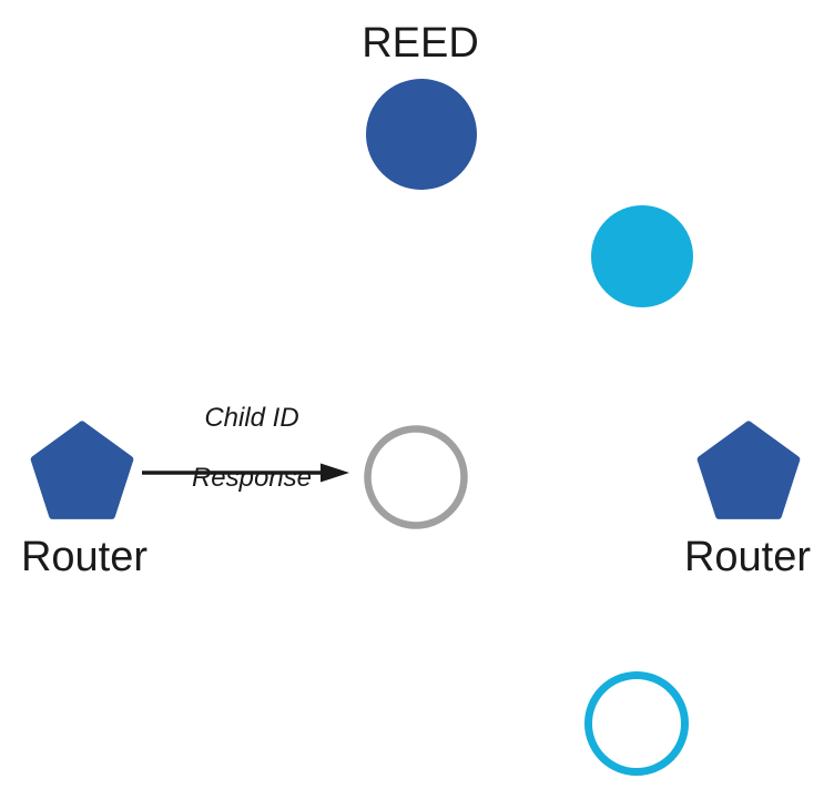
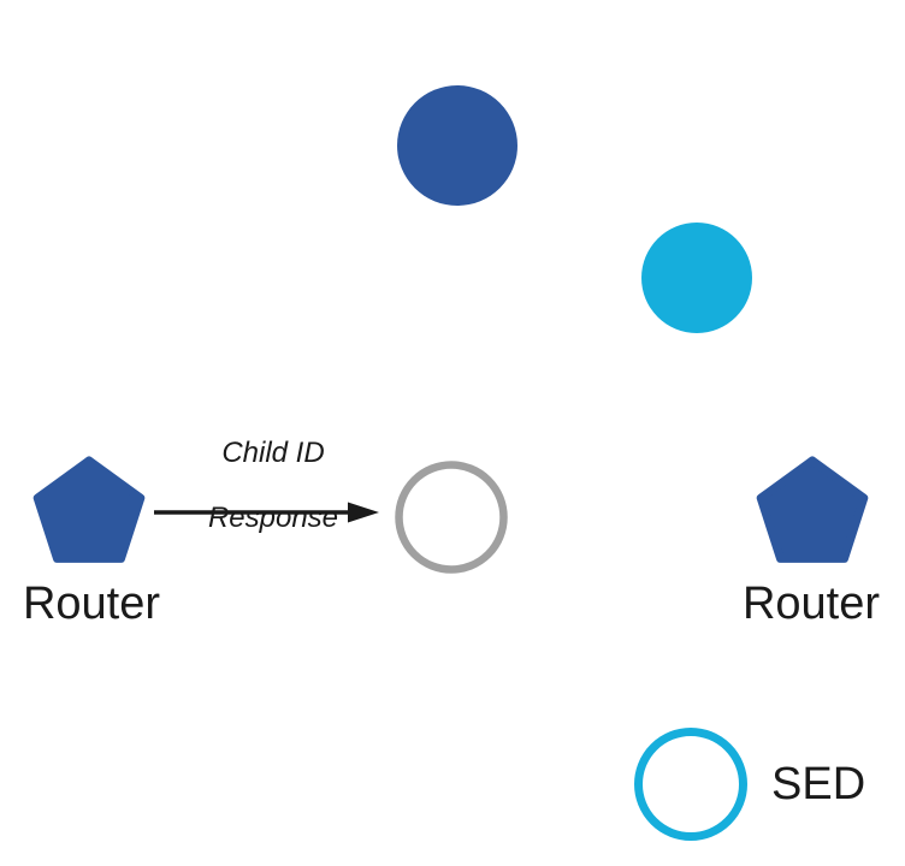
- REED
  Router
  Child ID
  Response
  Router
+ SED
